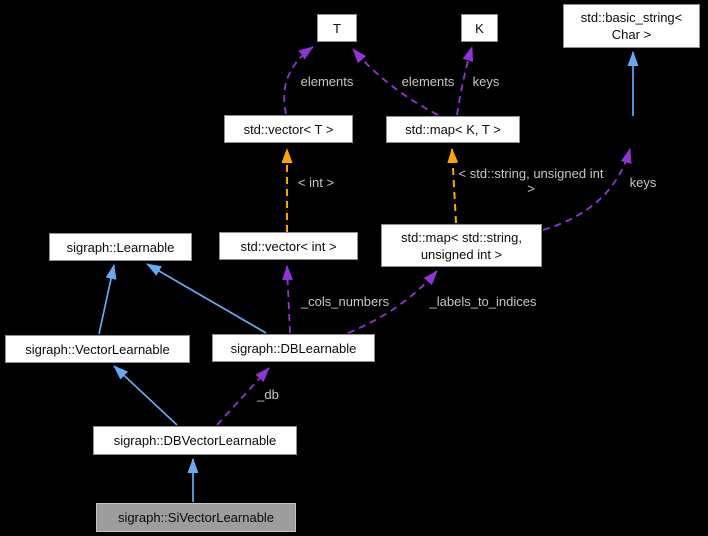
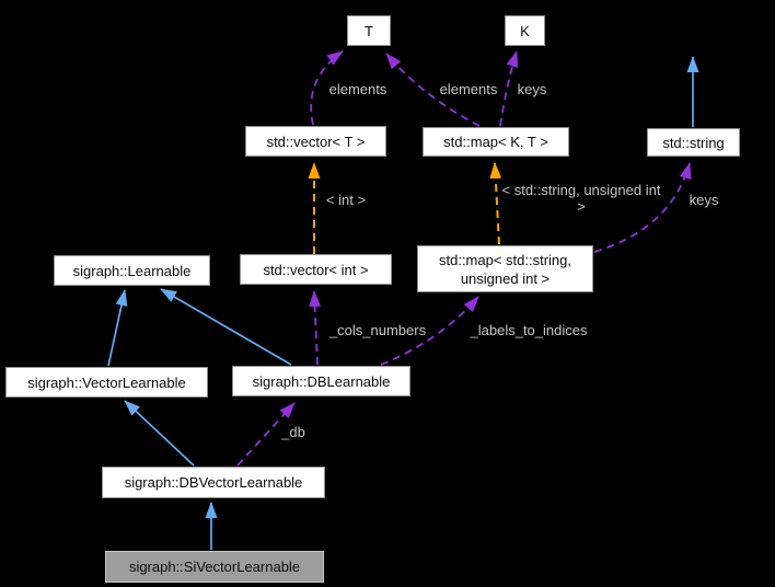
  T
  K
- std::basic_string< Char >
  std::vector< T >
  std::map< K, T >
+ std::string
  sigraph::Learnable
  std::vector< int >
  std::map< std::string, unsigned int >
  sigraph::VectorLearnable
  sigraph::DBLearnable
  sigraph::DBVectorLearnable
  sigraph::SiVectorLearnable
  elements
  elements
  keys
  < int >
  < std::string, unsigned int >
  keys
  _cols_numbers
  _labels_to_indices
  _db
